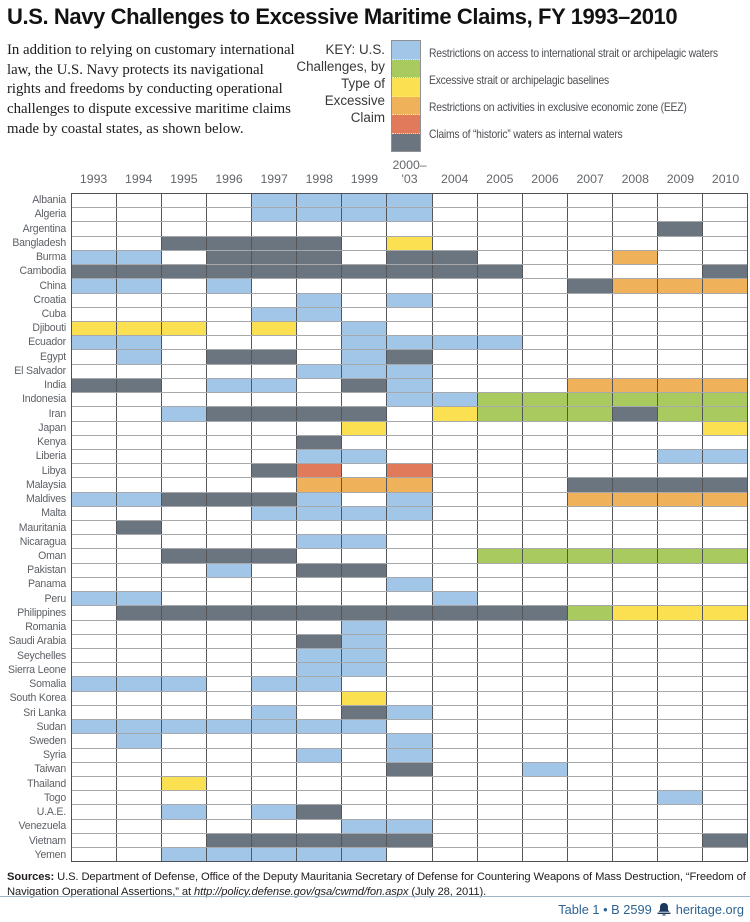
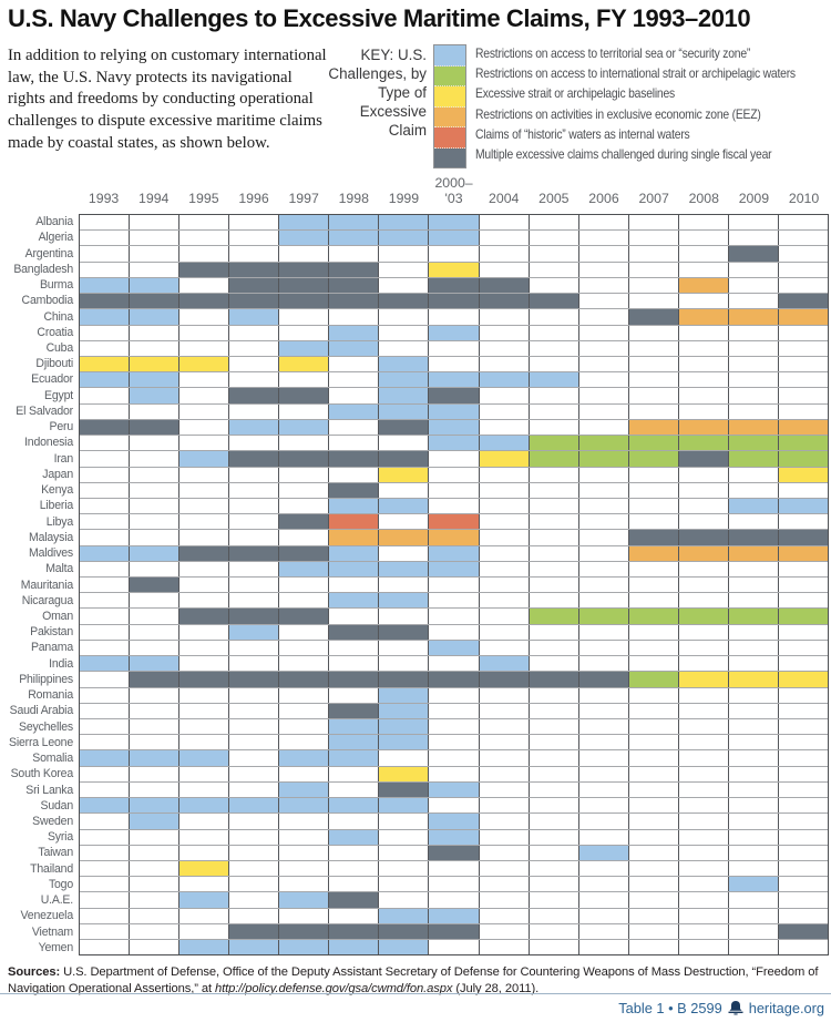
  U.S. Navy Challenges to Excessive Maritime Claims, FY 1993–2010
  In addition to relying on customary international law, the U.S. Navy protects its navigational rights and freedoms by conducting operational challenges to dispute excessive maritime claims made by coastal states, as shown below.
  KEY: U.S. Challenges, by Type of Excessive Claim
+ Restrictions on access to territorial sea or “security zone”
  Restrictions on access to international strait or archipelagic waters
  Excessive strait or archipelagic baselines
  Restrictions on activities in exclusive economic zone (EEZ)
  Claims of “historic” waters as internal waters
+ Multiple excessive claims challenged during single fiscal year
  1993
  1994
  1995
  1996
  1997
  1998
  1999
  2000–
  '03
  2004
  2005
  2006
  2007
  2008
  2009
  2010
  Albania
  Algeria
  Argentina
  Bangladesh
  Burma
  Cambodia
  China
  Croatia
  Cuba
  Djibouti
  Ecuador
  Egypt
  El Salvador
- India
+ Peru
  Indonesia
  Iran
  Japan
  Kenya
  Liberia
  Libya
  Malaysia
  Maldives
  Malta
  Mauritania
  Nicaragua
  Oman
  Pakistan
  Panama
- Peru
+ India
  Philippines
  Romania
  Saudi Arabia
  Seychelles
  Sierra Leone
  Somalia
  South Korea
  Sri Lanka
  Sudan
  Sweden
  Syria
  Taiwan
  Thailand
  Togo
  U.A.E.
  Venezuela
  Vietnam
  Yemen
- Sources: U.S. Department of Defense, Office of the Deputy Mauritania Secretary of Defense for Countering Weapons of Mass Destruction, “Freedom of Navigation Operational Assertions,” at http://policy.defense.gov/gsa/cwmd/fon.aspx (July 28, 2011).
+ Sources: U.S. Department of Defense, Office of the Deputy Assistant Secretary of Defense for Countering Weapons of Mass Destruction, “Freedom of Navigation Operational Assertions,” at http://policy.defense.gov/gsa/cwmd/fon.aspx (July 28, 2011).
  Table 1 • B 2599
  heritage.org
